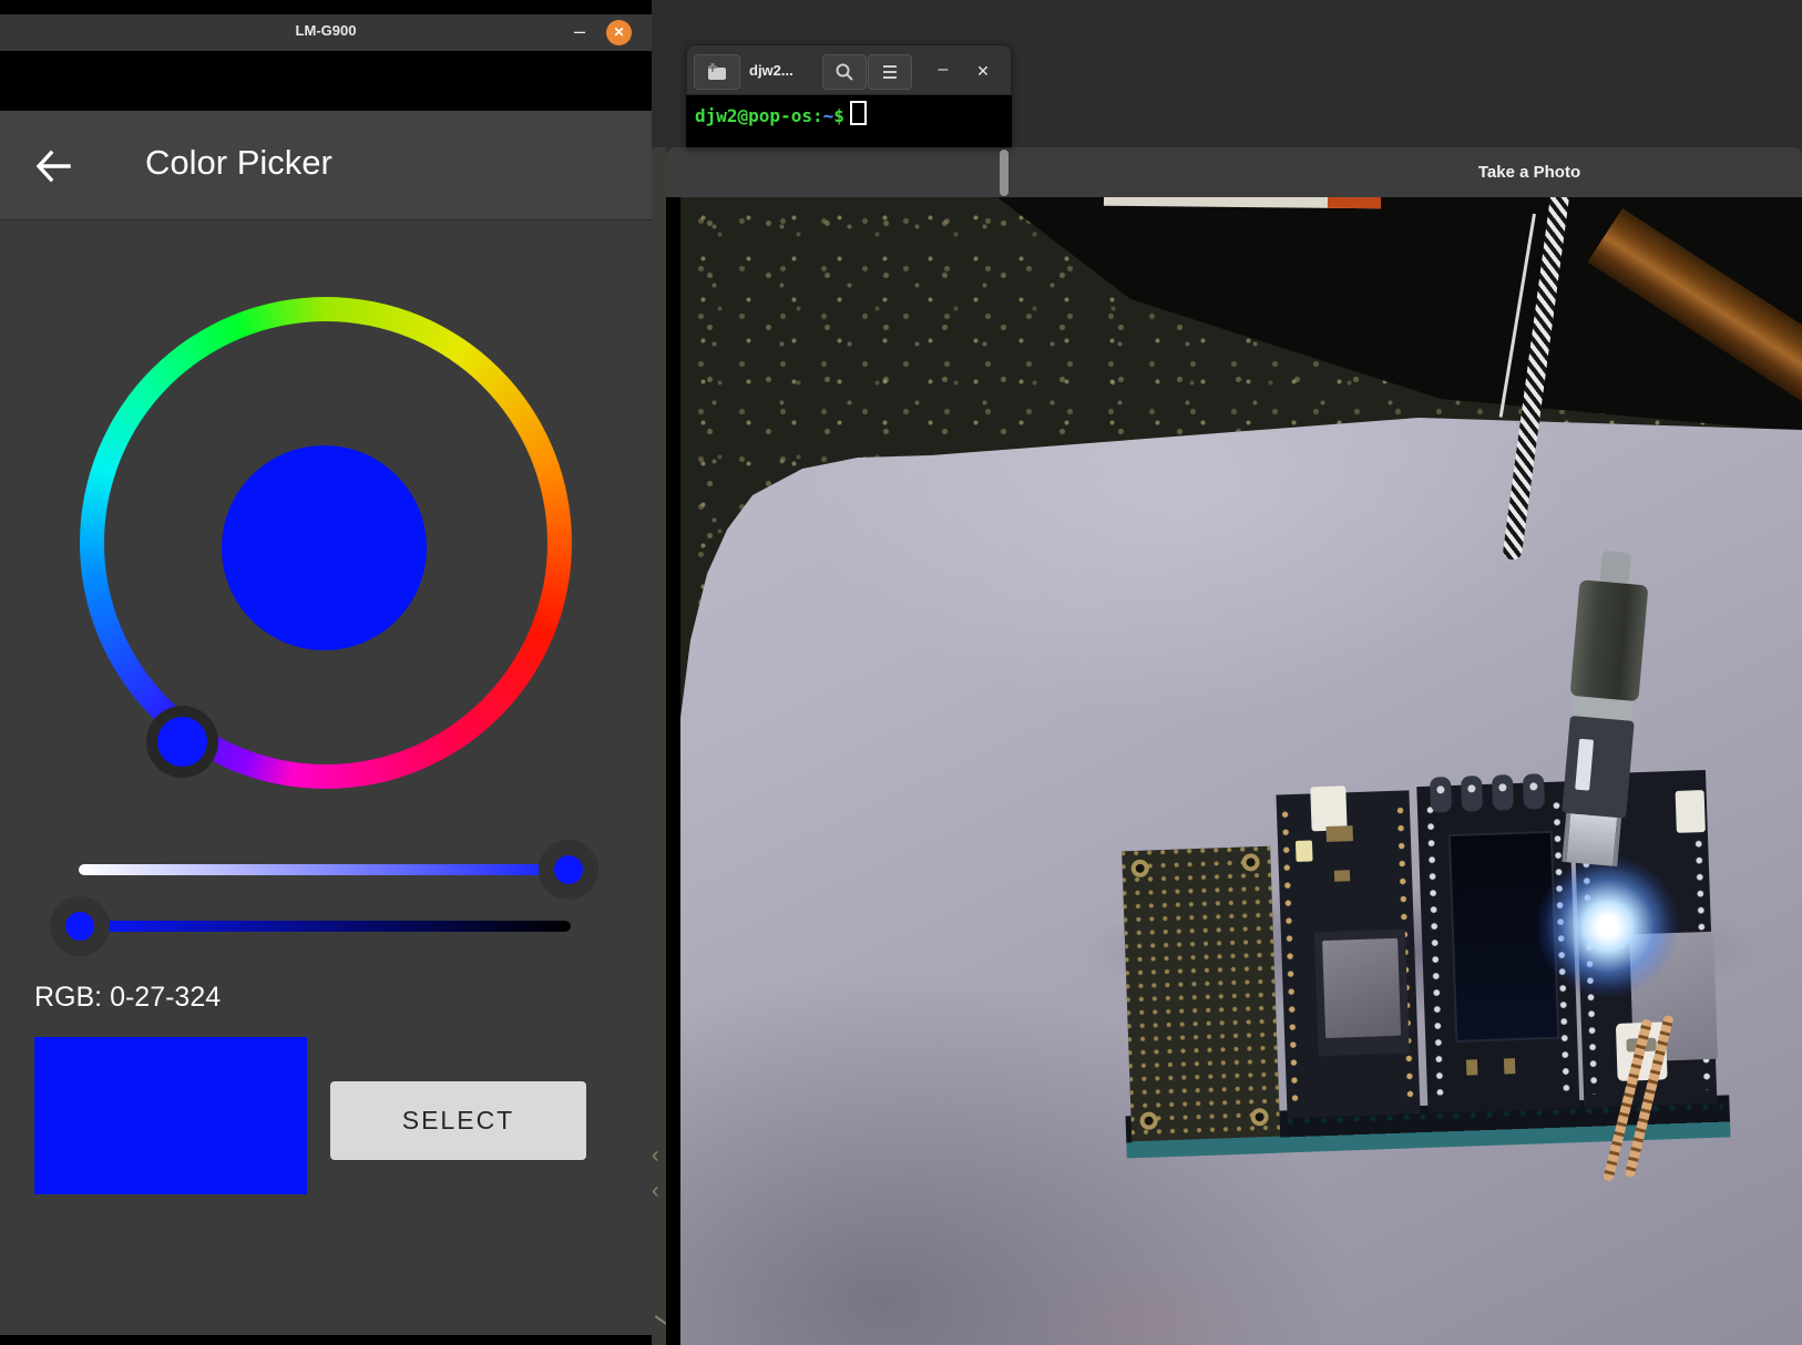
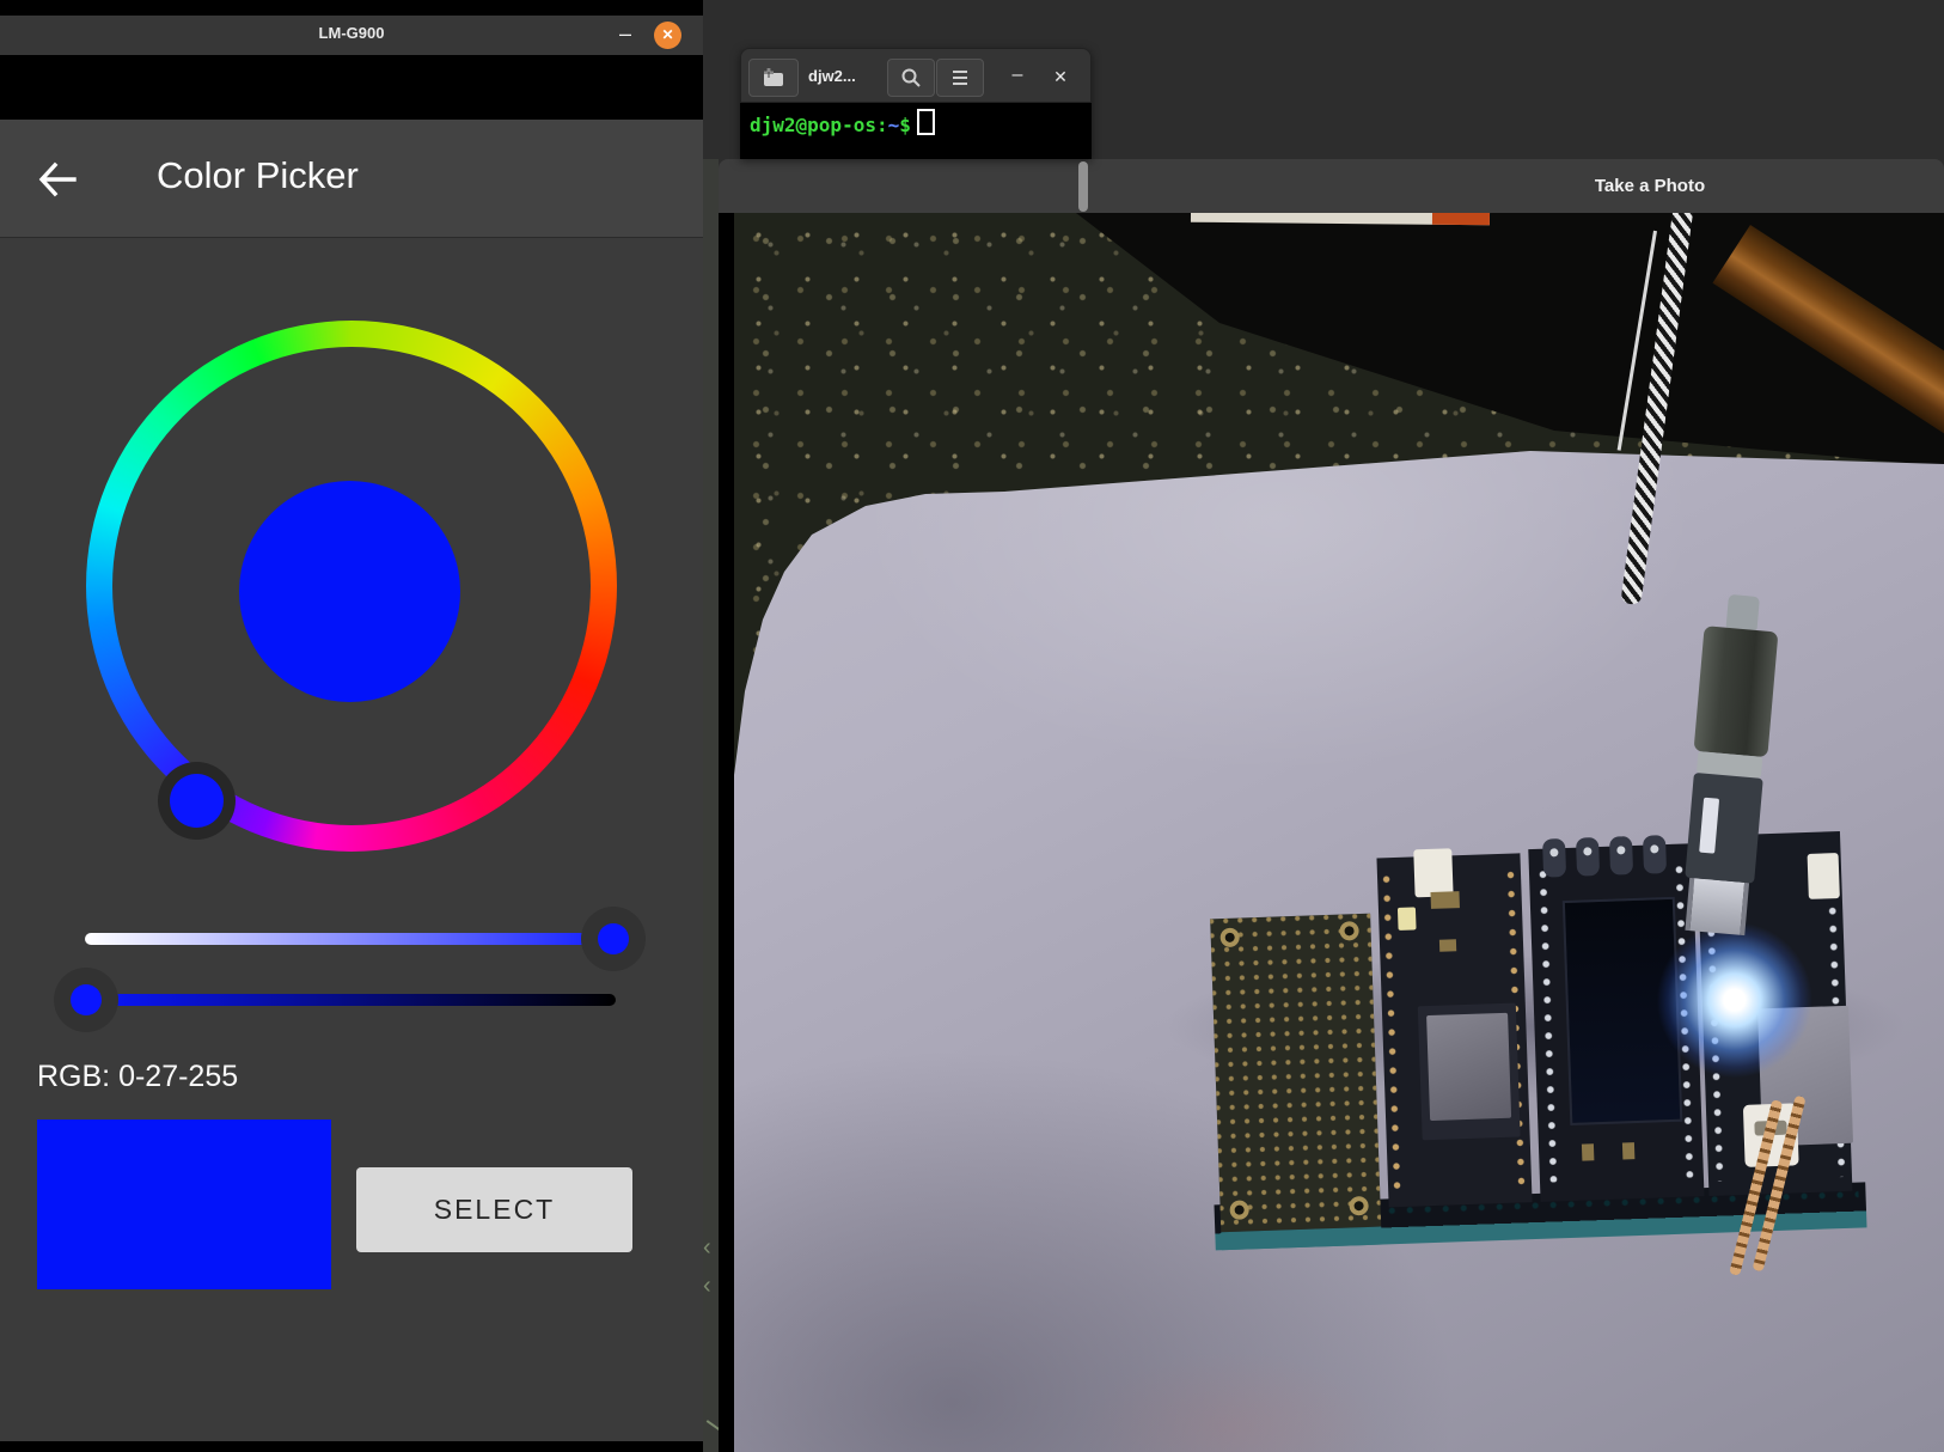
  LM-G900
  –
  ✕
  Color Picker
- RGB: 0-27-324
+ RGB: 0-27-255
  SELECT
  ‹
  ‹
  Take a Photo
  djw2...
  –
  ✕
  djw2@pop-os:~$
